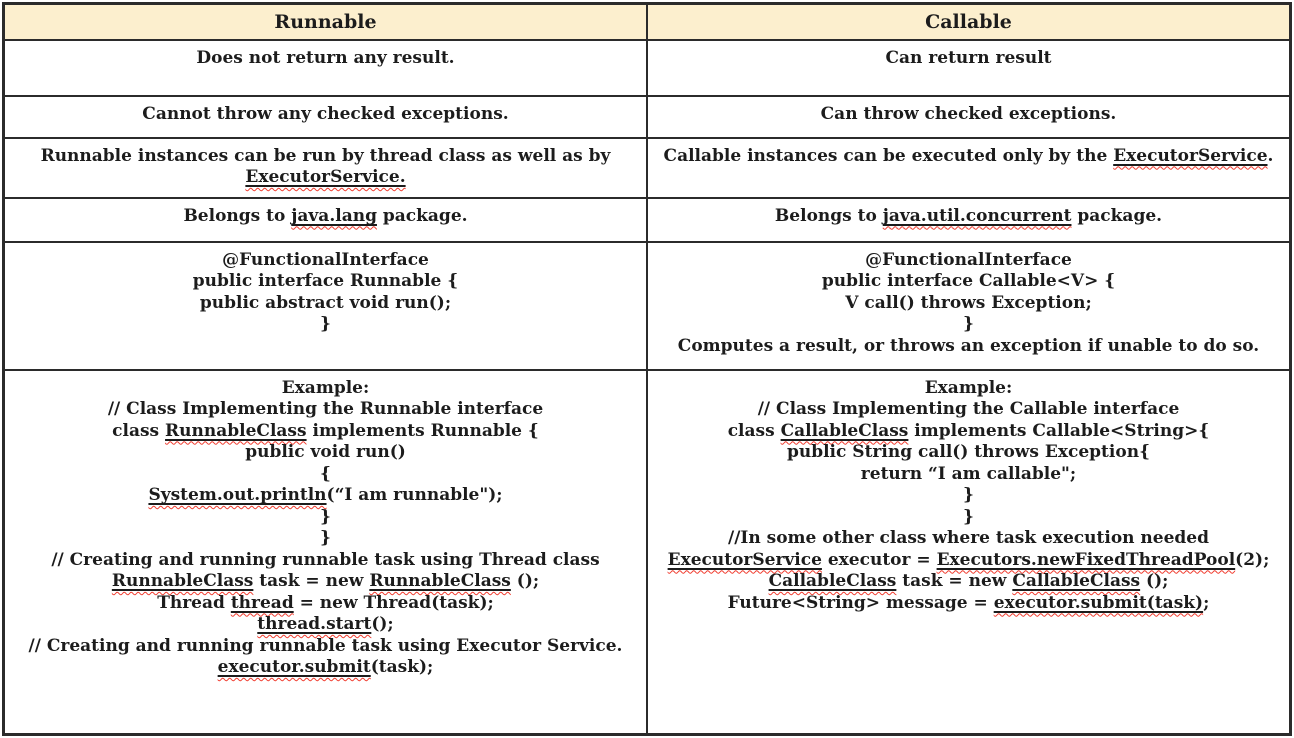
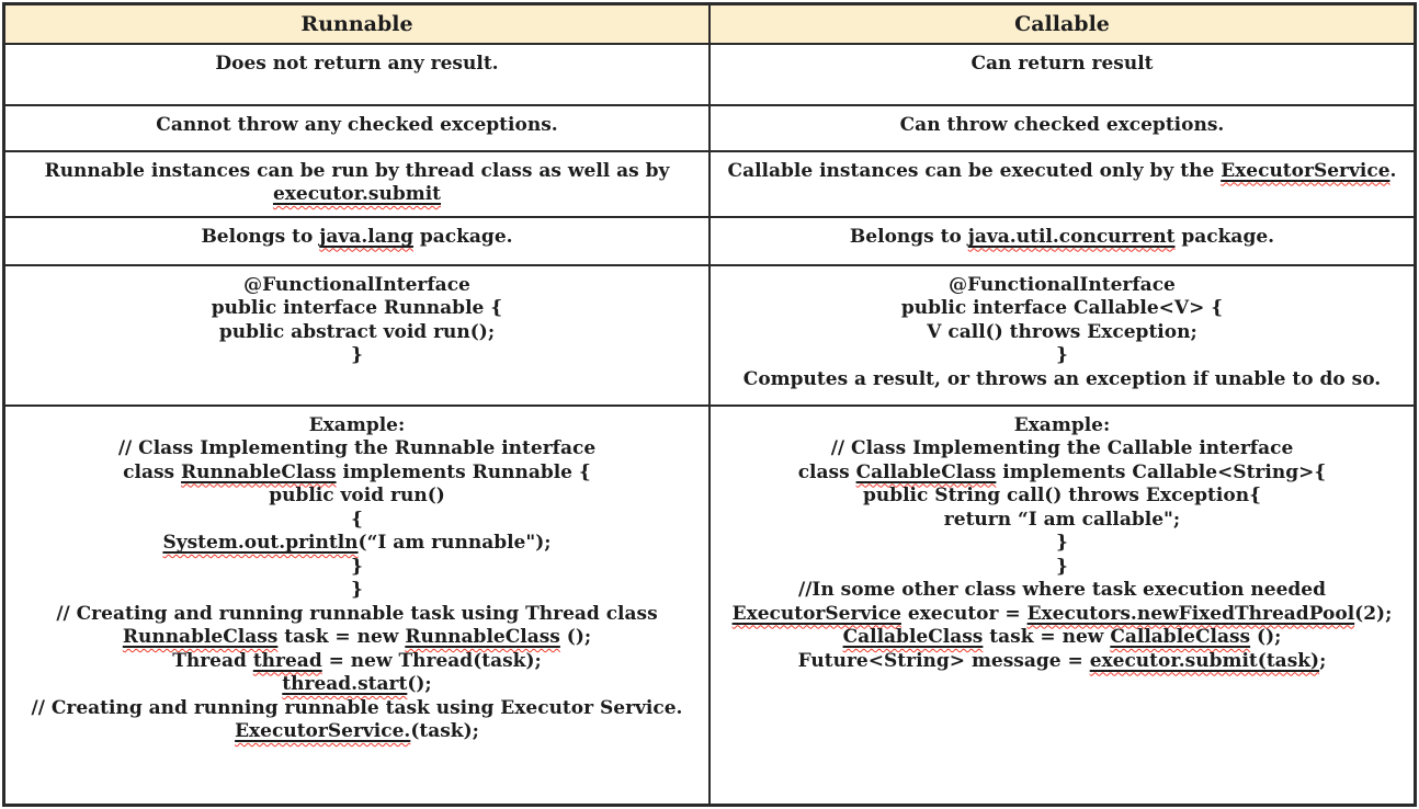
  Runnable	Callable
  Does not return any result.	Can return result
  Cannot throw any checked exceptions.	Can throw checked exceptions.
- Runnable instances can be run by thread class as well as byExecutorService.	Callable instances can be executed only by the ExecutorService.
+ Runnable instances can be run by thread class as well as byexecutor.submit	Callable instances can be executed only by the ExecutorService.
  Belongs to java.lang package.	Belongs to java.util.concurrent package.
  @FunctionalInterfacepublic interface Runnable {public abstract void run();}	@FunctionalInterfacepublic interface Callable<V> {V call() throws Exception;}Computes a result, or throws an exception if unable to do so.
- Example:// Class Implementing the Runnable interfaceclass RunnableClass implements Runnable {public void run(){System.out.println(“I am runnable");}}// Creating and running runnable task using Thread classRunnableClass task = new RunnableClass ();Thread thread = new Thread(task);thread.start();// Creating and running runnable task using Executor Service.executor.submit(task);	Example:// Class Implementing the Callable interfaceclass CallableClass implements Callable<String>{public String call() throws Exception{return “I am callable";}}//In some other class where task execution neededExecutorService executor = Executors.newFixedThreadPool(2);CallableClass task = new CallableClass ();Future<String> message = executor.submit(task);
+ Example:// Class Implementing the Runnable interfaceclass RunnableClass implements Runnable {public void run(){System.out.println(“I am runnable");}}// Creating and running runnable task using Thread classRunnableClass task = new RunnableClass ();Thread thread = new Thread(task);thread.start();// Creating and running runnable task using Executor Service.ExecutorService.(task);	Example:// Class Implementing the Callable interfaceclass CallableClass implements Callable<String>{public String call() throws Exception{return “I am callable";}}//In some other class where task execution neededExecutorService executor = Executors.newFixedThreadPool(2);CallableClass task = new CallableClass ();Future<String> message = executor.submit(task);
